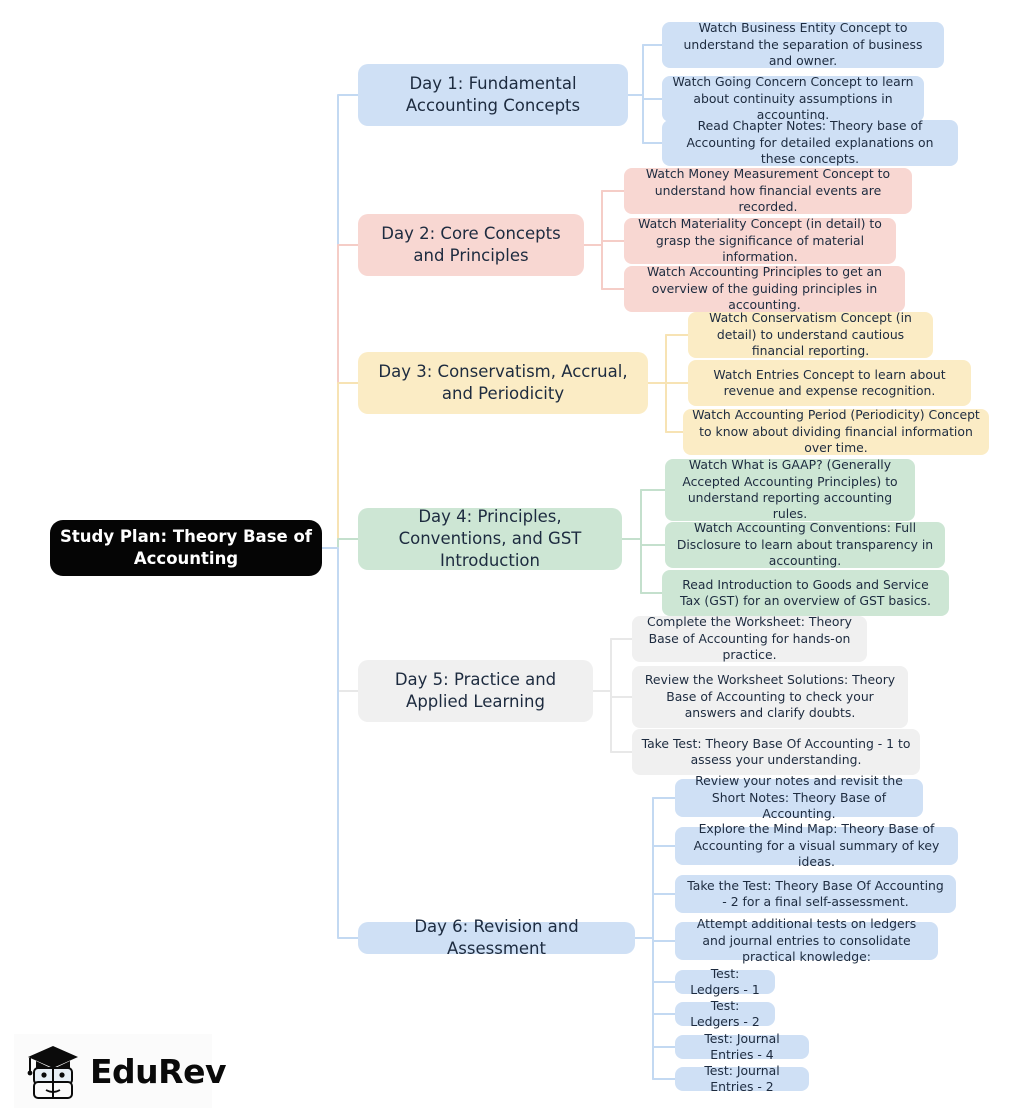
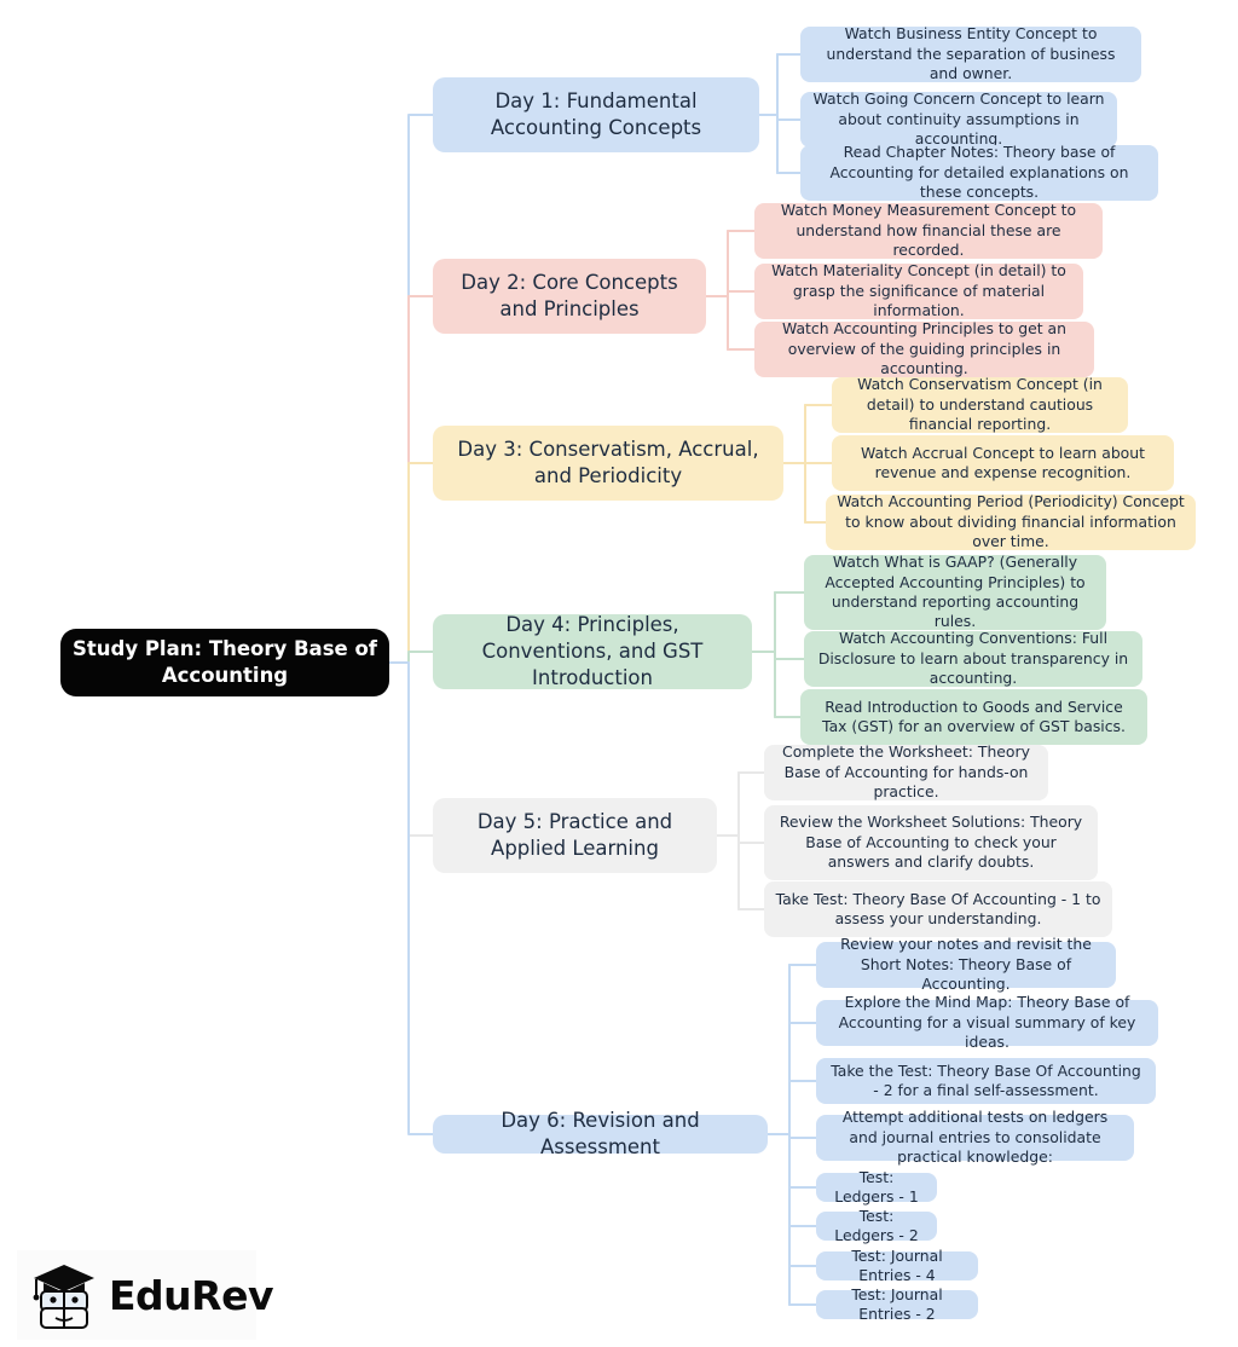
  Study Plan: Theory Base of Accounting
  Day 1: Fundamental Accounting Concepts
  Watch Business Entity Concept to understand the separation of business and owner.
  Watch Going Concern Concept to learn about continuity assumptions in accounting.
  Read Chapter Notes: Theory base of Accounting for detailed explanations on these concepts.
  Day 2: Core Concepts and Principles
- Watch Money Measurement Concept to understand how financial events are recorded.
+ Watch Money Measurement Concept to understand how financial these are recorded.
  Watch Materiality Concept (in detail) to grasp the significance of material information.
  Watch Accounting Principles to get an overview of the guiding principles in accounting.
  Day 3: Conservatism, Accrual, and Periodicity
  Watch Conservatism Concept (in detail) to understand cautious financial reporting.
- Watch Entries Concept to learn about revenue and expense recognition.
+ Watch Accrual Concept to learn about revenue and expense recognition.
  Watch Accounting Period (Periodicity) Concept to know about dividing financial information over time.
  Day 4: Principles, Conventions, and GST Introduction
  Watch What is GAAP? (Generally Accepted Accounting Principles) to understand reporting accounting rules.
  Watch Accounting Conventions: Full Disclosure to learn about transparency in accounting.
  Read Introduction to Goods and Service Tax (GST) for an overview of GST basics.
  Day 5: Practice and Applied Learning
  Complete the Worksheet: Theory Base of Accounting for hands-on practice.
  Review the Worksheet Solutions: Theory Base of Accounting to check your answers and clarify doubts.
  Take Test: Theory Base Of Accounting - 1 to assess your understanding.
  Day 6: Revision and Assessment
  Review your notes and revisit the Short Notes: Theory Base of Accounting.
  Explore the Mind Map: Theory Base of Accounting for a visual summary of key ideas.
  Take the Test: Theory Base Of Accounting - 2 for a final self-assessment.
  Attempt additional tests on ledgers and journal entries to consolidate practical knowledge:
  Test: Ledgers - 1
  Test: Ledgers - 2
  Test: Journal Entries - 4
  Test: Journal Entries - 2
  EduRev
